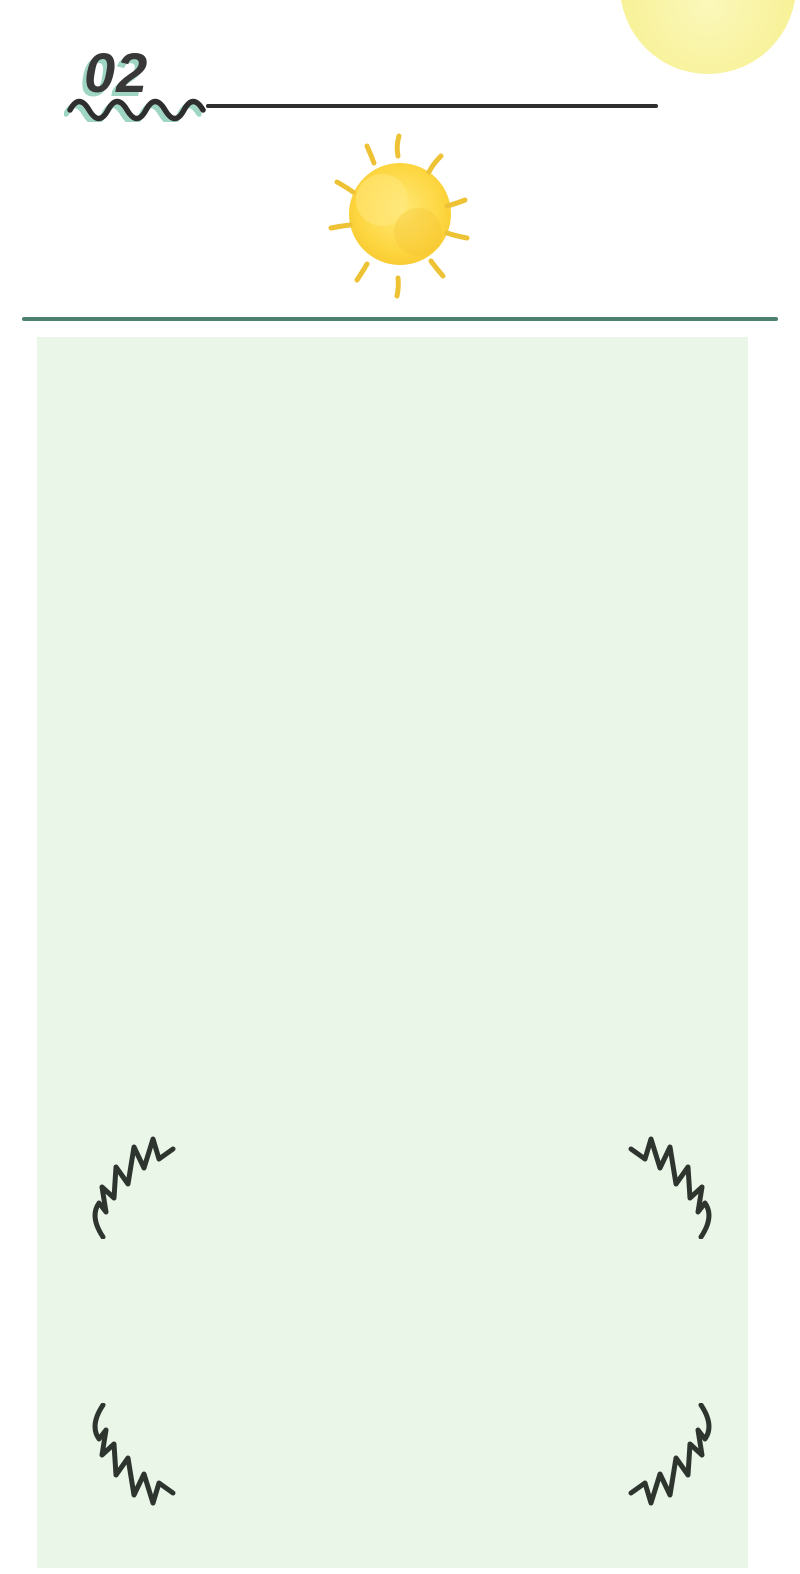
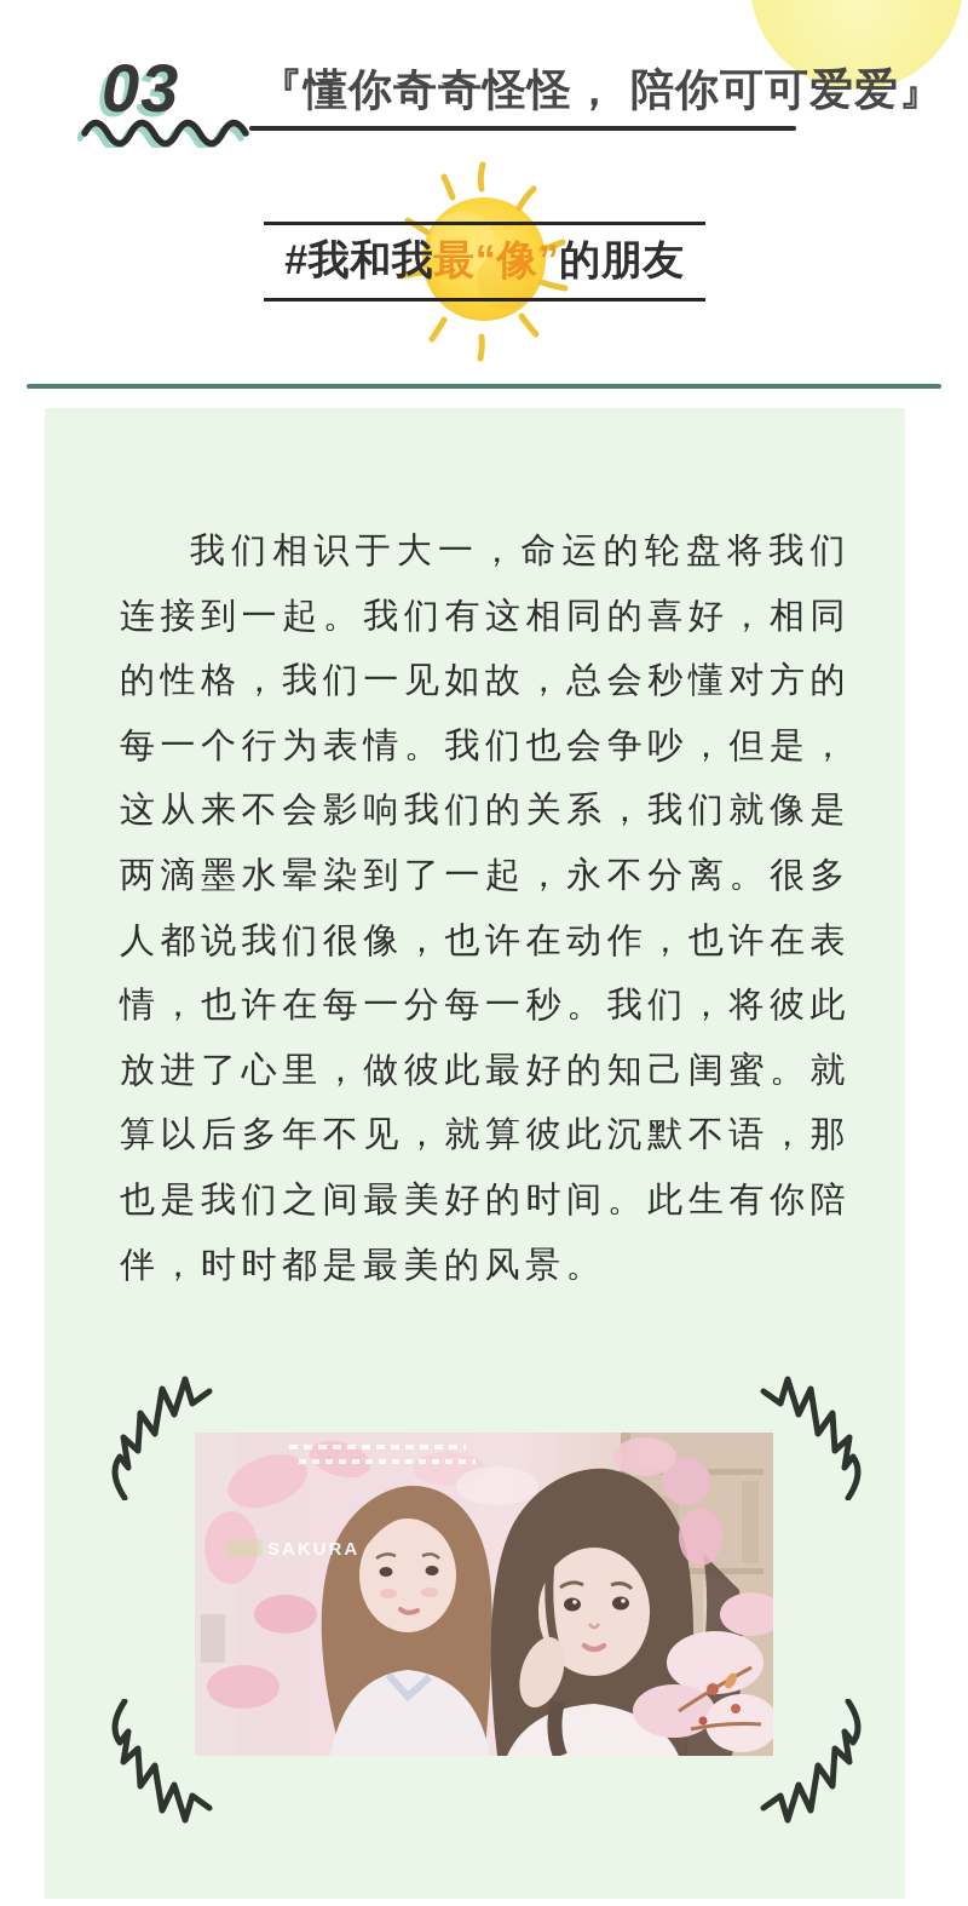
- 02
+ 03
+ 『懂你奇奇怪怪， 陪你可可爱爱』
+ #我和我最“像”的朋友
+ 我们相识于大一，命运的轮盘将我们连接到一起。我们有这相同的喜好，相同的性格，我们一见如故，总会秒懂对方的每一个行为表情。我们也会争吵，但是，这从来不会影响我们的关系，我们就像是两滴墨水晕染到了一起，永不分离。很多人都说我们很像，也许在动作，也许在表情，也许在每一分每一秒。我们，将彼此放进了心里，做彼此最好的知己闺蜜。就算以后多年不见，就算彼此沉默不语，那也是我们之间最美好的时间。此生有你陪伴，时时都是最美的风景。
+ SAKURA
